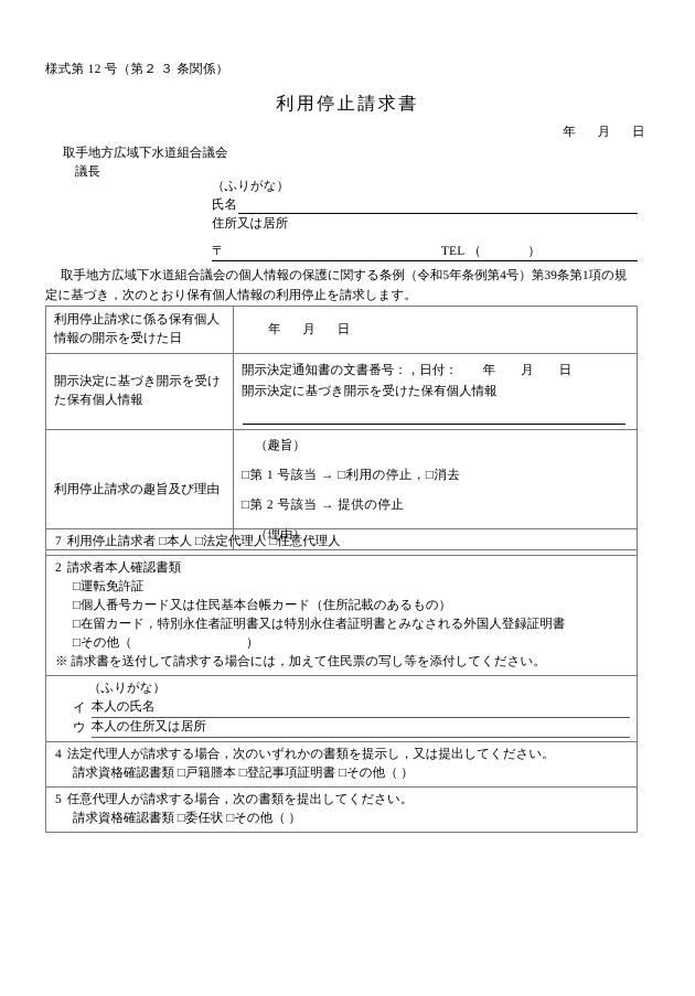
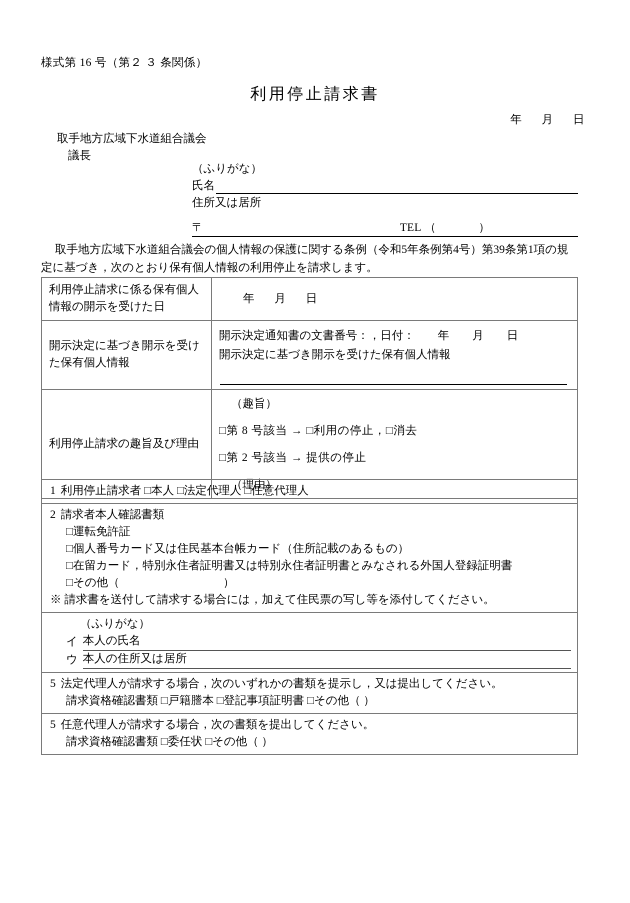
- 様式第 12 号（第２ ３ 条関係）
+ 様式第 16 号（第２ ３ 条関係）
  利用停止請求書
  年 月 日
  取手地方広域下水道組合議会
  議長
  （ふりがな）
  氏名
  住所又は居所
  〒
  TEL
  （ ）
  取手地方広域下水道組合議会の個人情報の保護に関する条例（令和5年条例第4号）第39条第1項の規定に基づき，次のとおり保有個人情報の利用停止を請求します。
  利用停止請求に係る保有個人情報の開示を受けた日	年 月 日
  開示決定に基づき開示を受けた保有個人情報	開示決定通知書の文書番号：，日付： 年 月 日 開示決定に基づき開示を受けた保有個人情報
- 利用停止請求の趣旨及び理由	（趣旨） □第 1 号該当 → □利用の停止，□消去 □第 2 号該当 → 提供の停止 （理由）
+ 利用停止請求の趣旨及び理由	（趣旨） □第 8 号該当 → □利用の停止，□消去 □第 2 号該当 → 提供の停止 （理由）
- 7 利用停止請求者 □本人 □法定代理人 □任意代理人
+ 1 利用停止請求者 □本人 □法定代理人 □任意代理人
  2 請求者本人確認書類 □運転免許証 □個人番号カード又は住民基本台帳カード（住所記載のあるもの） □在留カード，特別永住者証明書又は特別永住者証明書とみなされる外国人登録証明書 □その他（ ） ※ 請求書を送付して請求する場合には，加えて住民票の写し等を添付してください。
  （ふりがな） イ 本人の氏名 ウ 本人の住所又は居所
- 4 法定代理人が請求する場合，次のいずれかの書類を提示し，又は提出してください。 請求資格確認書類 □戸籍謄本 □登記事項証明書 □その他（ ）
+ 5 法定代理人が請求する場合，次のいずれかの書類を提示し，又は提出してください。 請求資格確認書類 □戸籍謄本 □登記事項証明書 □その他（ ）
  5 任意代理人が請求する場合，次の書類を提出してください。 請求資格確認書類 □委任状 □その他（ ）
